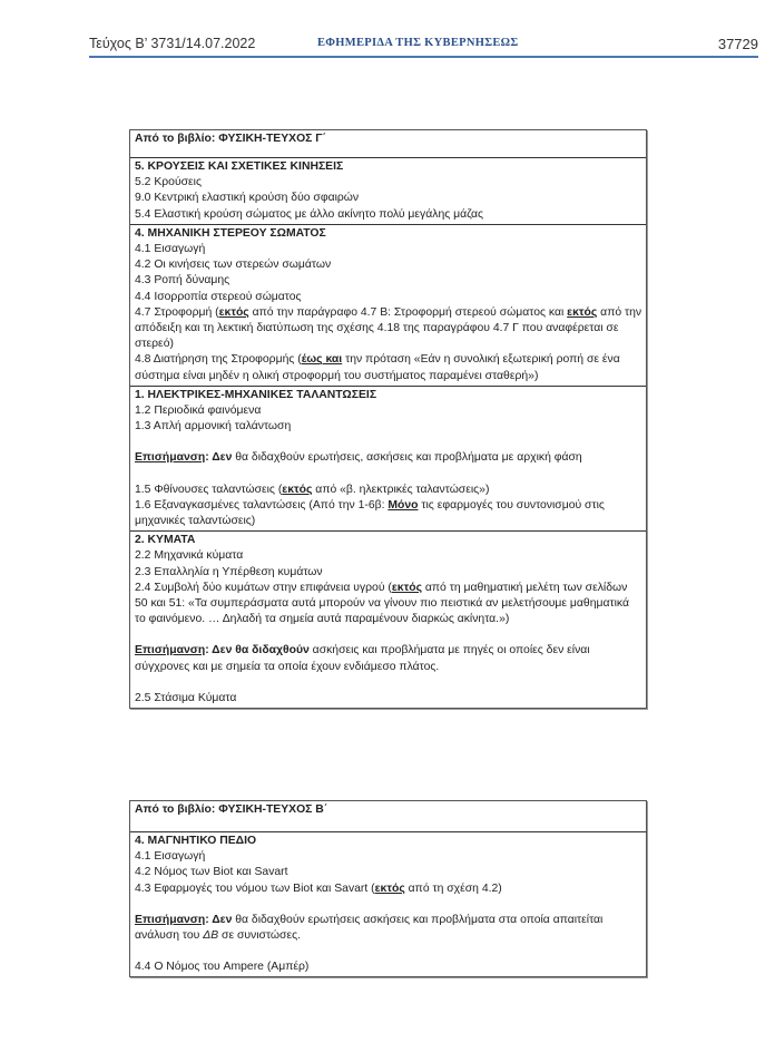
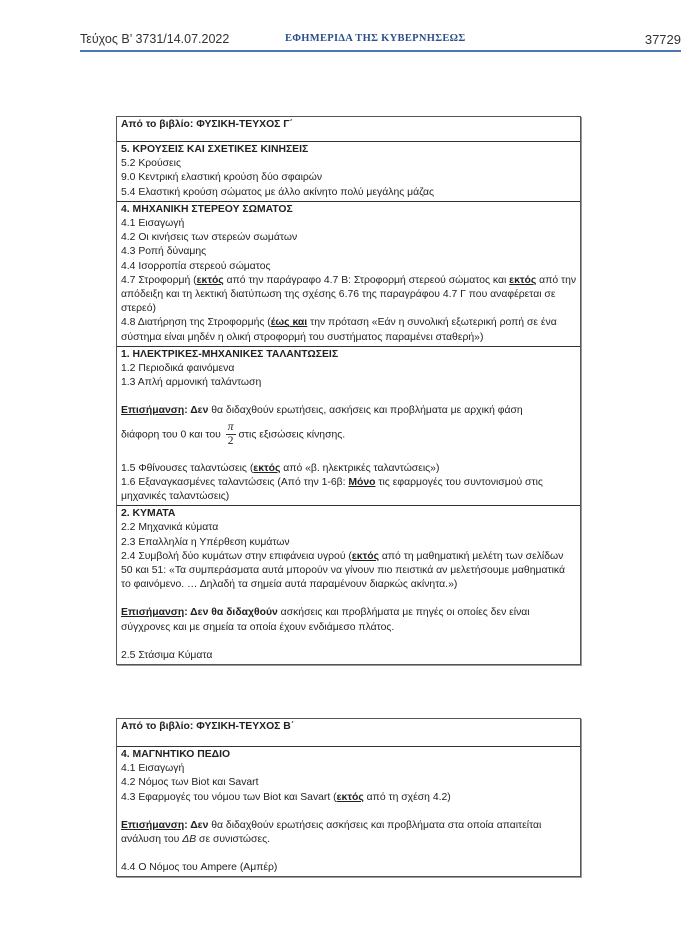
  Τεύχος Β’ 3731/14.07.2022
  ΕΦΗΜΕΡΙΔΑ ΤΗΣ ΚΥΒΕΡΝΗΣΕΩΣ
  37729
  Από το βιβλίο: ΦΥΣΙΚΗ-ΤΕΥΧΟΣ Γ΄
  5. ΚΡΟΥΣΕΙΣ ΚΑΙ ΣΧΕΤΙΚΕΣ ΚΙΝΗΣΕΙΣ
  5.2 Κρούσεις
  9.0 Κεντρική ελαστική κρούση δύο σφαιρών
  5.4 Ελαστική κρούση σώματος με άλλο ακίνητο πολύ μεγάλης μάζας
  4. ΜΗΧΑΝΙΚΗ ΣΤΕΡΕΟΥ ΣΩΜΑΤΟΣ
  4.1 Εισαγωγή
  4.2 Οι κινήσεις των στερεών σωμάτων
  4.3 Ροπή δύναμης
  4.4 Ισορροπία στερεού σώματος
- 4.7 Στροφορμή (εκτός από την παράγραφο 4.7 Β: Στροφορμή στερεού σώματος και εκτός από την απόδειξη και τη λεκτική διατύπωση της σχέσης 4.18 της παραγράφου 4.7 Γ που αναφέρεται σε στερεό)
+ 4.7 Στροφορμή (εκτός από την παράγραφο 4.7 Β: Στροφορμή στερεού σώματος και εκτός από την απόδειξη και τη λεκτική διατύπωση της σχέσης 6.76 της παραγράφου 4.7 Γ που αναφέρεται σε στερεό)
  4.8 Διατήρηση της Στροφορμής (έως και την πρόταση «Εάν η συνολική εξωτερική ροπή σε ένα σύστημα είναι μηδέν η ολική στροφορμή του συστήματος παραμένει σταθερή»)
  1. ΗΛΕΚΤΡΙΚΕΣ-ΜΗΧΑΝΙΚΕΣ ΤΑΛΑΝΤΩΣΕΙΣ
  1.2 Περιοδικά φαινόμενα
  1.3 Απλή αρμονική ταλάντωση
  Επισήμανση: Δεν θα διδαχθούν ερωτήσεις, ασκήσεις και προβλήματα με αρχική φάση
+ διάφορη του 0 και του
+ π
+ 2
+ στις εξισώσεις κίνησης.
  1.5 Φθίνουσες ταλαντώσεις (εκτός από «β. ηλεκτρικές ταλαντώσεις»)
  1.6 Εξαναγκασμένες ταλαντώσεις (Από την 1-6β: Μόνο τις εφαρμογές του συντονισμού στις μηχανικές ταλαντώσεις)
  2. ΚΥΜΑΤΑ
  2.2 Μηχανικά κύματα
  2.3 Επαλληλία η Υπέρθεση κυμάτων
  2.4 Συμβολή δύο κυμάτων στην επιφάνεια υγρού (εκτός από τη μαθηματική μελέτη των σελίδων 50 και 51: «Τα συμπεράσματα αυτά μπορούν να γίνουν πιο πειστικά αν μελετήσουμε μαθηματικά το φαινόμενο. … Δηλαδή τα σημεία αυτά παραμένουν διαρκώς ακίνητα.»)
  Επισήμανση: Δεν θα διδαχθούν ασκήσεις και προβλήματα με πηγές οι οποίες δεν είναι σύγχρονες και με σημεία τα οποία έχουν ενδιάμεσο πλάτος.
  2.5 Στάσιμα Κύματα
  Από το βιβλίο: ΦΥΣΙΚΗ-ΤΕΥΧΟΣ Β΄
  4. ΜΑΓΝΗΤΙΚΟ ΠΕΔΙΟ
  4.1 Εισαγωγή
  4.2 Νόμος των Biot και Savart
  4.3 Εφαρμογές του νόμου των Biot και Savart (εκτός από τη σχέση 4.2)
  Επισήμανση: Δεν θα διδαχθούν ερωτήσεις ασκήσεις και προβλήματα στα οποία απαιτείται ανάλυση του ΔB σε συνιστώσες.
  4.4 Ο Νόμος του Ampere (Αμπέρ)
